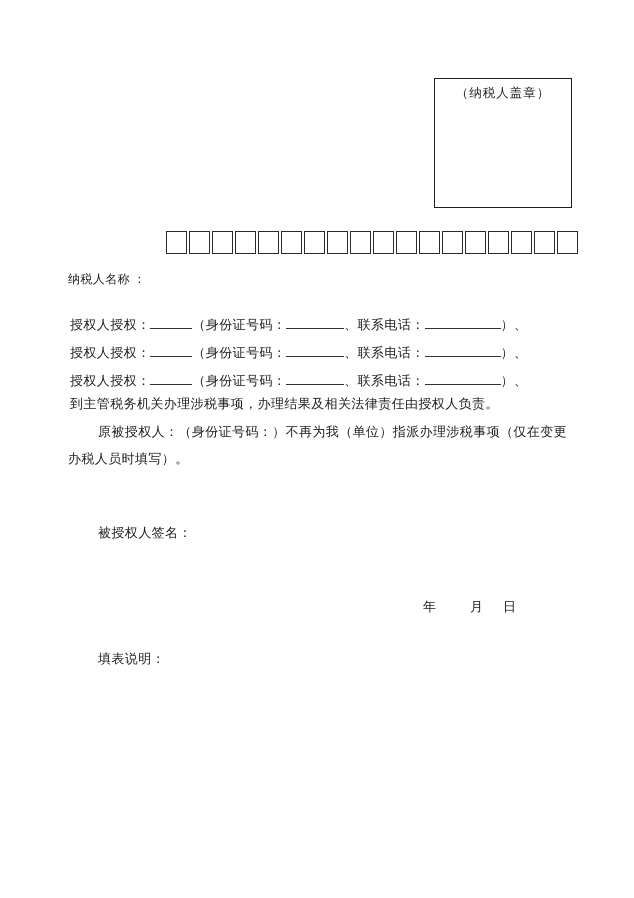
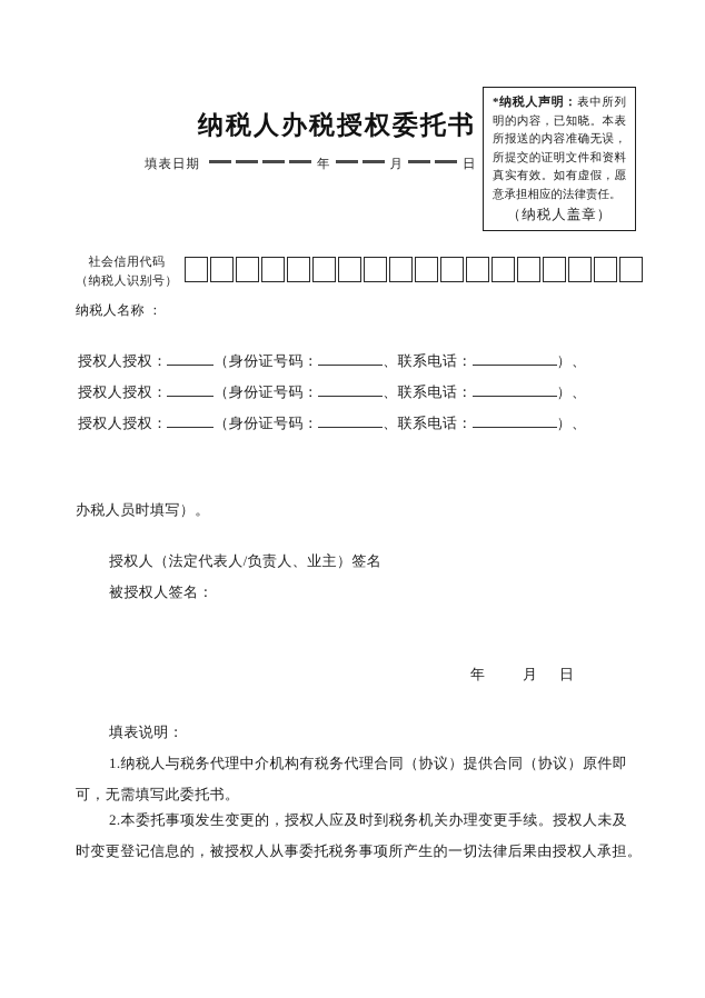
+ 纳税人办税授权委托书
+ 填表日期 年 月 日
+ *纳税人声明：表中所列明的内容，已知晓。本表所报送的内容准确无误，所提交的证明文件和资料真实有效。如有虚假，愿意承担相应的法律责任。
  （纳税人盖章）
+ 社会信用代码
+ （纳税人识别号）
  纳税人名称 ：
  授权人授权： （身份证号码： 、联系电话： ）、
  授权人授权： （身份证号码： 、联系电话： ）、
  授权人授权： （身份证号码： 、联系电话： ）、
- 到主管税务机关办理涉税事项，办理结果及相关法律责任由授权人负责。
- 原被授权人：（身份证号码：）不再为我（单位）指派办理涉税事项（仅在变更
  办税人员时填写）。
+ 授权人（法定代表人/负责人、业主）签名
  被授权人签名：
  年 月 日
  填表说明：
+ 1.纳税人与税务代理中介机构有税务代理合同（协议）提供合同（协议）原件即
+ 可，无需填写此委托书。
+ 2.本委托事项发生变更的，授权人应及时到税务机关办理变更手续。授权人未及
+ 时变更登记信息的，被授权人从事委托税务事项所产生的一切法律后果由授权人承担。
